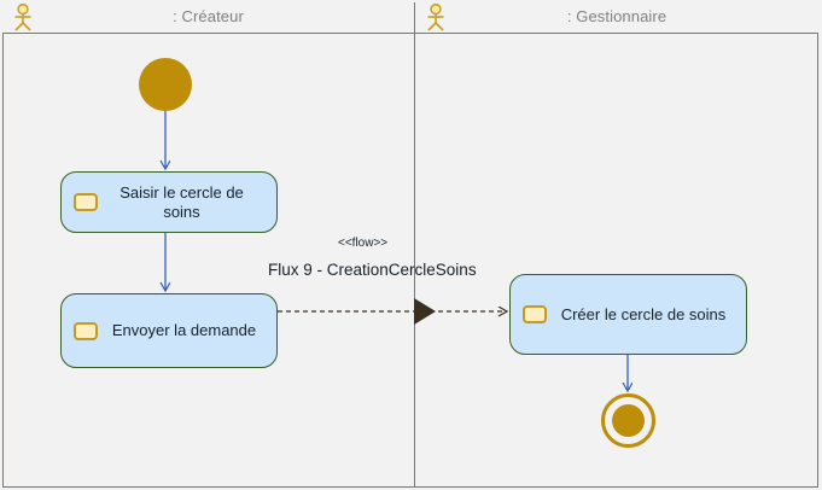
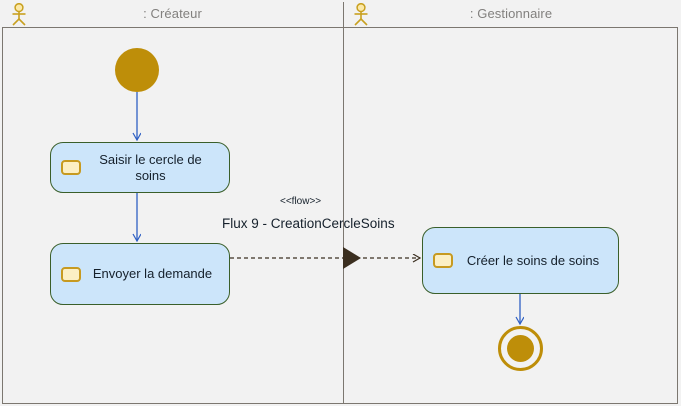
  : Créateur
  : Gestionnaire
  Saisir le cercle de
  soins
  Envoyer la demande
- Créer le cercle de soins
+ Créer le soins de soins
  <<flow>>
  Flux 9 - CreationCercleSoins
